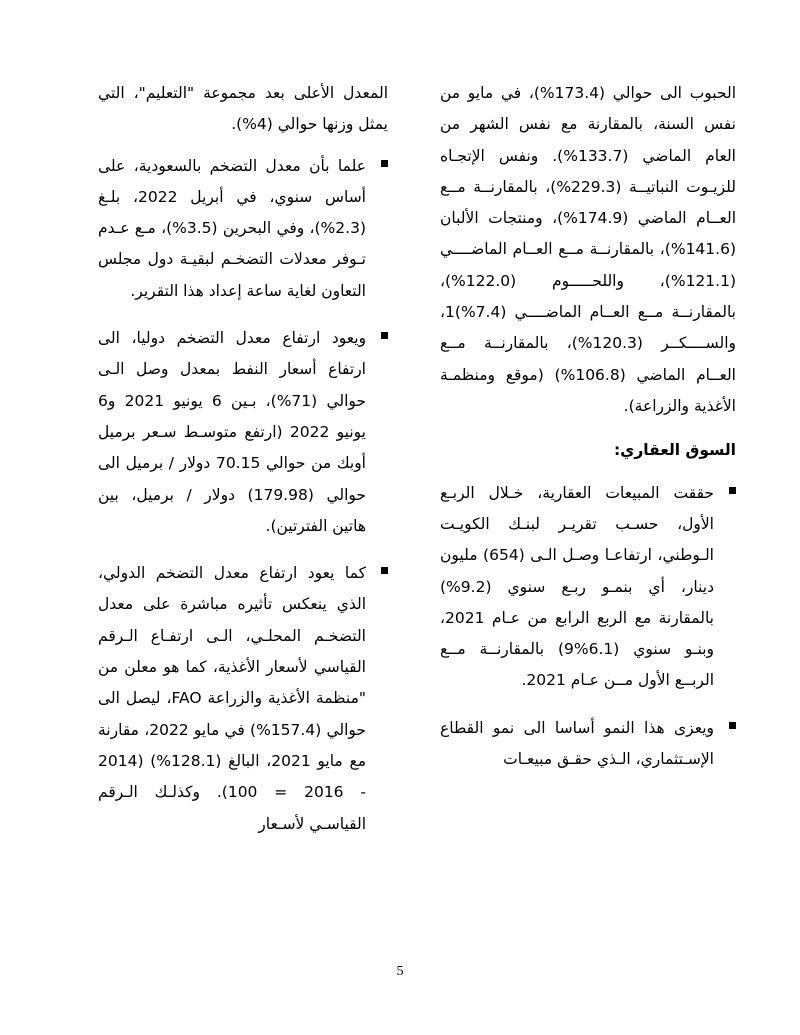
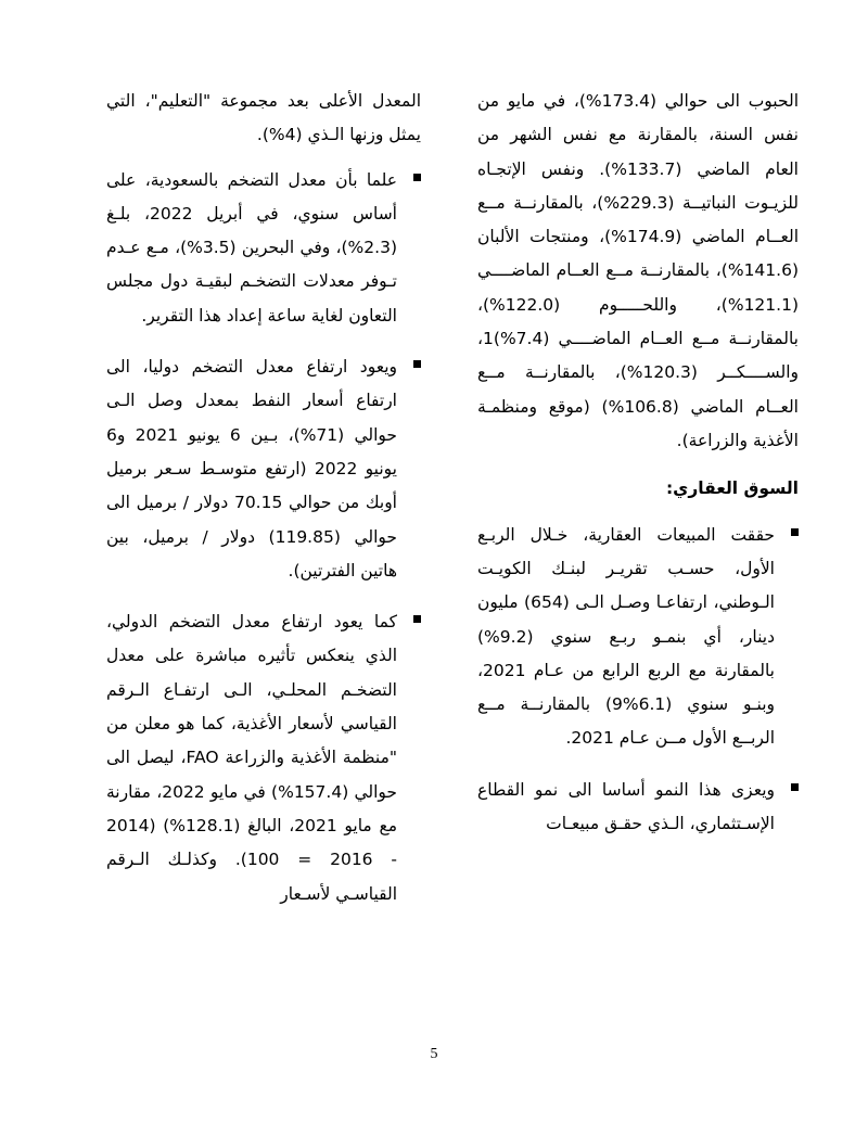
  الحبوب الى حوالي (173.4%)، في مايو من نفس السنة، بالمقارنة مع نفس الشهر من العام الماضي (133.7%). ونفس الإتجـاه للزيـوت النباتيــة (229.3%)، بالمقارنــة مــع العــام الماضي (174.9%)، ومنتجات الألبان (141.6%)، بالمقارنــة مــع العــام الماضــــي (121.1%)، واللحـــــوم (122.0%)، بالمقارنــة مــع العــام الماضــــي (7.4%)1، والســــكــر (120.3%)، بالمقارنــة مــع العــام الماضي (106.8%) (موقع ومنظمـة الأغذية والزراعة).
  السوق العقاري:
  حققت المبيعات العقارية، خـلال الربـع الأول، حسـب تقريـر لبنـك الكويـت الـوطني، ارتفاعـا وصـل الـى (654) مليون دينار، أي بنمـو ربـع سنوي (9.2%) بالمقارنة مع الربع الرابع من عـام 2021، وبنـو سنوي (6.1%9) بالمقارنــة مــع الربــع الأول مــن عـام 2021.
  ويعزى هذا النمو أساسا الى نمو القطاع الإسـتثماري، الـذي حقـق مبيعـات
- المعدل الأعلى بعد مجموعة "التعليم"، التي يمثل وزنها حوالي (4%).
+ المعدل الأعلى بعد مجموعة "التعليم"، التي يمثل وزنها الـذي (4%).
  علما بأن معدل التضخم بالسعودية، على أساس سنوي، في أبريل 2022، بلـغ (2.3%)، وفي البحرين (3.5%)، مـع عـدم تـوفر معدلات التضخـم لبقيـة دول مجلس التعاون لغاية ساعة إعداد هذا التقرير.
- ويعود ارتفاع معدل التضخم دوليا، الى ارتفاع أسعار النفط بمعدل وصل الـى حوالي (71%)، بـين 6 يونيو 2021 و6 يونيو 2022 (ارتفع متوسـط سـعر برميل أوبك من حوالي 70.15 دولار / برميل الى حوالي (179.98) دولار / برميل، بين هاتين الفترتين).
+ ويعود ارتفاع معدل التضخم دوليا، الى ارتفاع أسعار النفط بمعدل وصل الـى حوالي (71%)، بـين 6 يونيو 2021 و6 يونيو 2022 (ارتفع متوسـط سـعر برميل أوبك من حوالي 70.15 دولار / برميل الى حوالي (119.85) دولار / برميل، بين هاتين الفترتين).
  كما يعود ارتفاع معدل التضخم الدولي، الذي ينعكس تأثيره مباشرة على معدل التضخـم المحلـي، الـى ارتفـاع الـرقم القياسي لأسعار الأغذية، كما هو معلن من "منظمة الأغذية والزراعة FAO، ليصل الى حوالي (157.4%) في مايو 2022، مقارنة مع مايو 2021، البالغ (128.1%) (2014 - 2016 = 100). وكذلـك الـرقم القياسـي لأسـعار
  5
